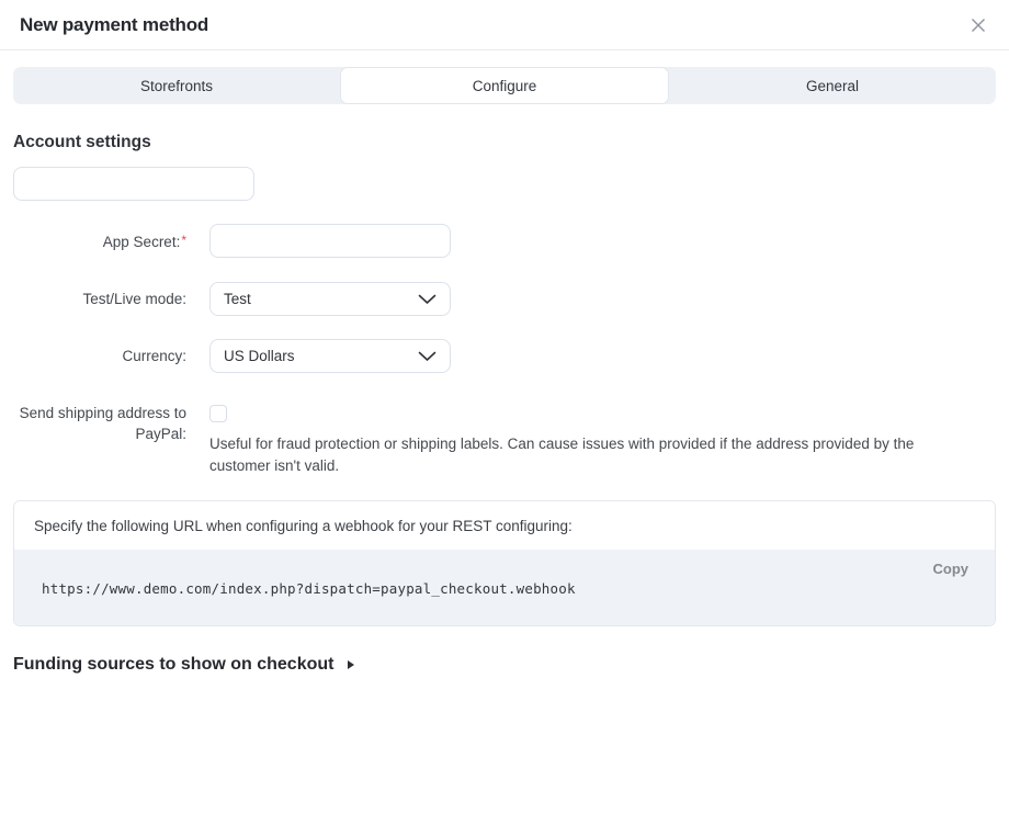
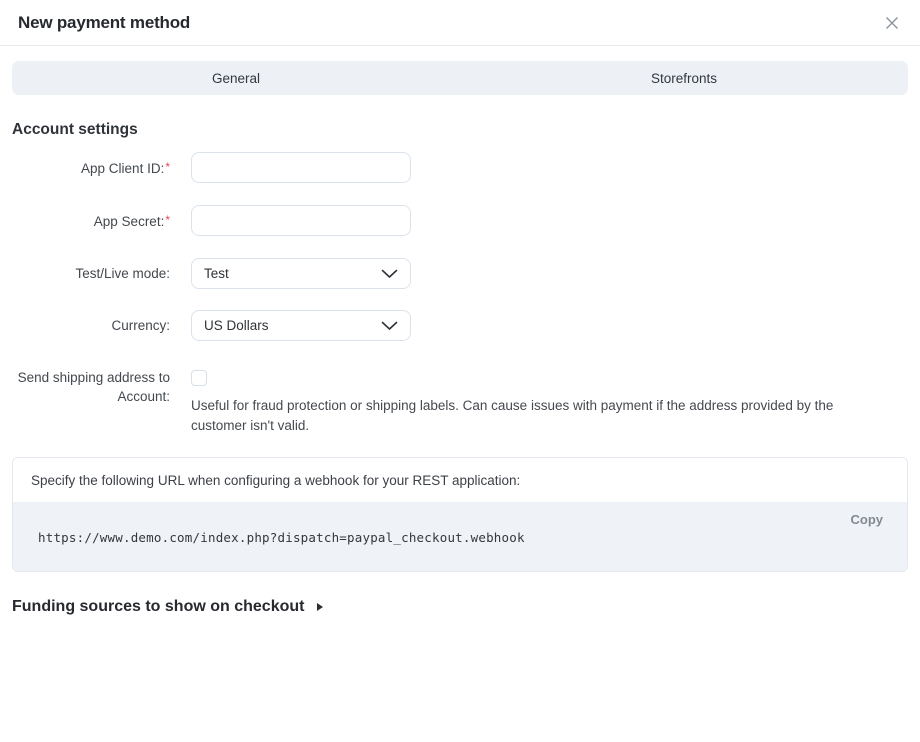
  New payment method
- Storefronts
+ General
- Configure
- General
+ Storefronts
  Account settings
+ App Client ID:*
  App Secret:*
  Test/Live mode:
  Test
  Currency:
  US Dollars
- Send shipping address to PayPal:
+ Send shipping address to Account:
- Useful for fraud protection or shipping labels. Can cause issues with provided if the address provided by the customer isn't valid.
+ Useful for fraud protection or shipping labels. Can cause issues with payment if the address provided by the customer isn't valid.
- Specify the following URL when configuring a webhook for your REST configuring:
+ Specify the following URL when configuring a webhook for your REST application:
  Copy
  https://www.demo.com/index.php?dispatch=paypal_checkout.webhook
  Funding sources to show on checkout
